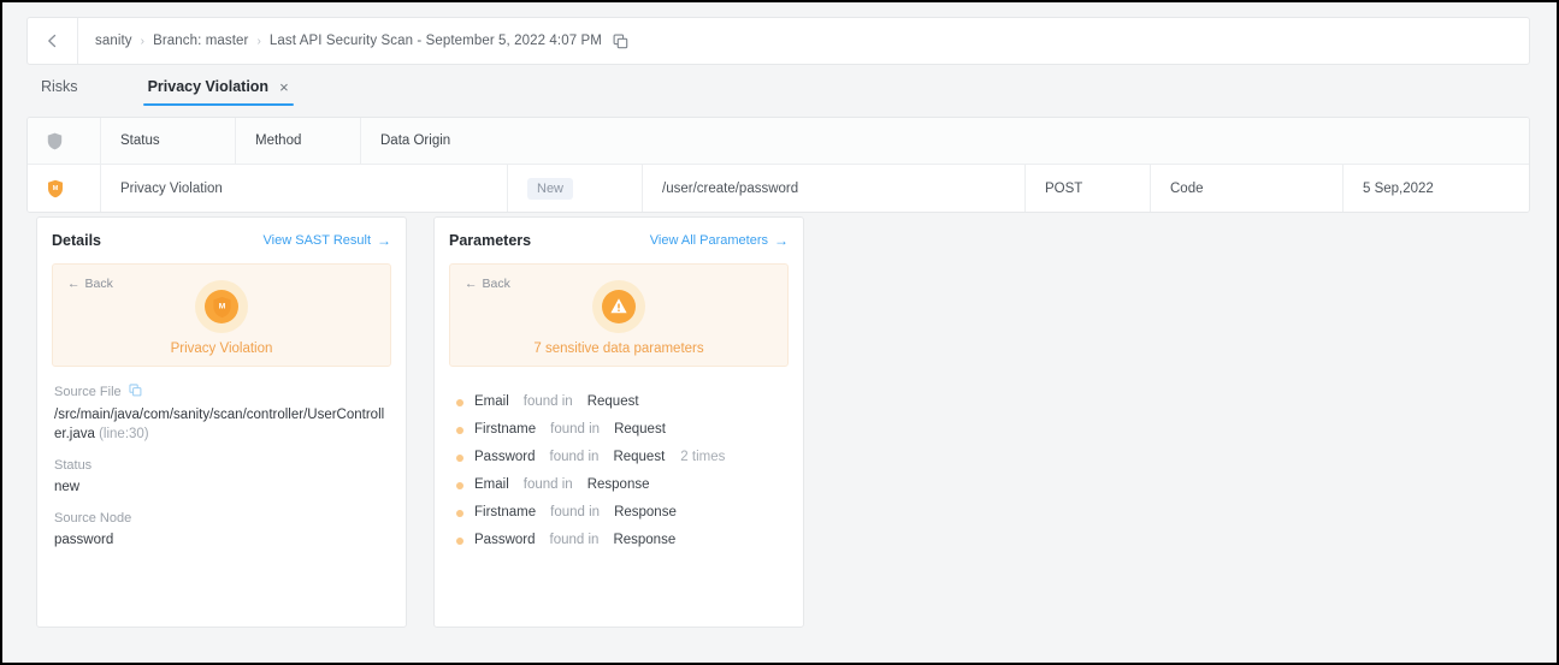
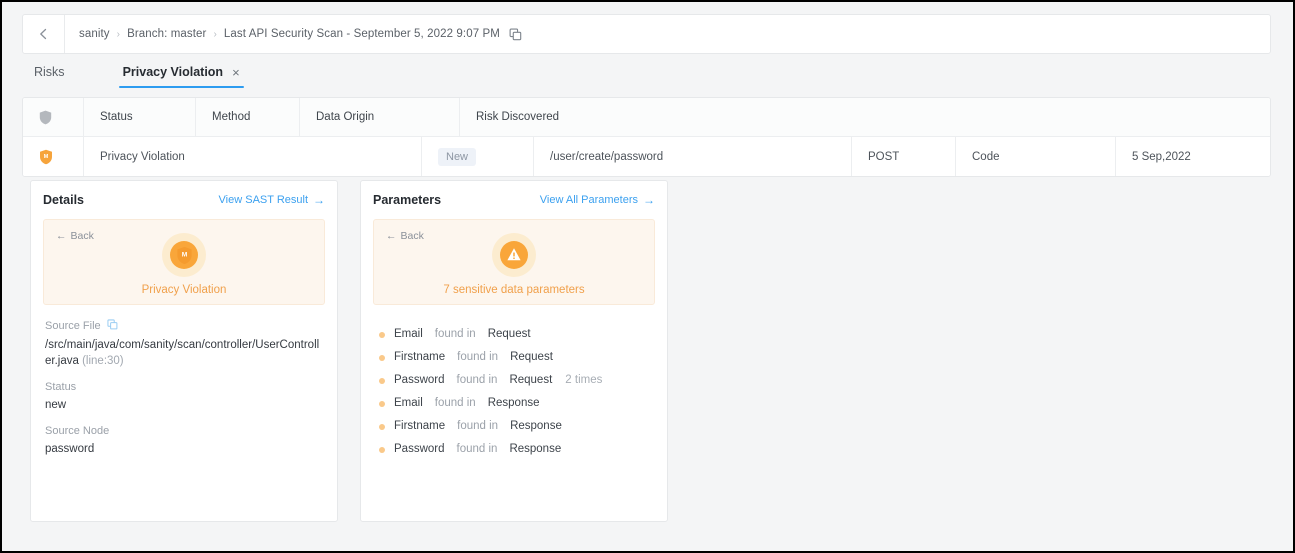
  sanity
  ›
  Branch: master
  ›
- Last API Security Scan - September 5, 2022 4:07 PM
+ Last API Security Scan - September 5, 2022 9:07 PM
  Risks
  Privacy Violation
  ×
  Status
  Method
  Data Origin
+ Risk Discovered
  Privacy Violation
  New
  /user/create/password
  POST
  Code
  5 Sep,2022
  Details
  View SAST Result
  →
  ←
  Back
  Privacy Violation
  Source File
  /src/main/java/com/sanity/scan/controller/UserController.java (line:30)
  Status
  new
  Source Node
  password
  Parameters
  View All Parameters
  →
  ←
  Back
  7 sensitive data parameters
  Email
  found in
  Request
  Firstname
  found in
  Request
  Password
  found in
  Request
  2 times
  Email
  found in
  Response
  Firstname
  found in
  Response
  Password
  found in
  Response
